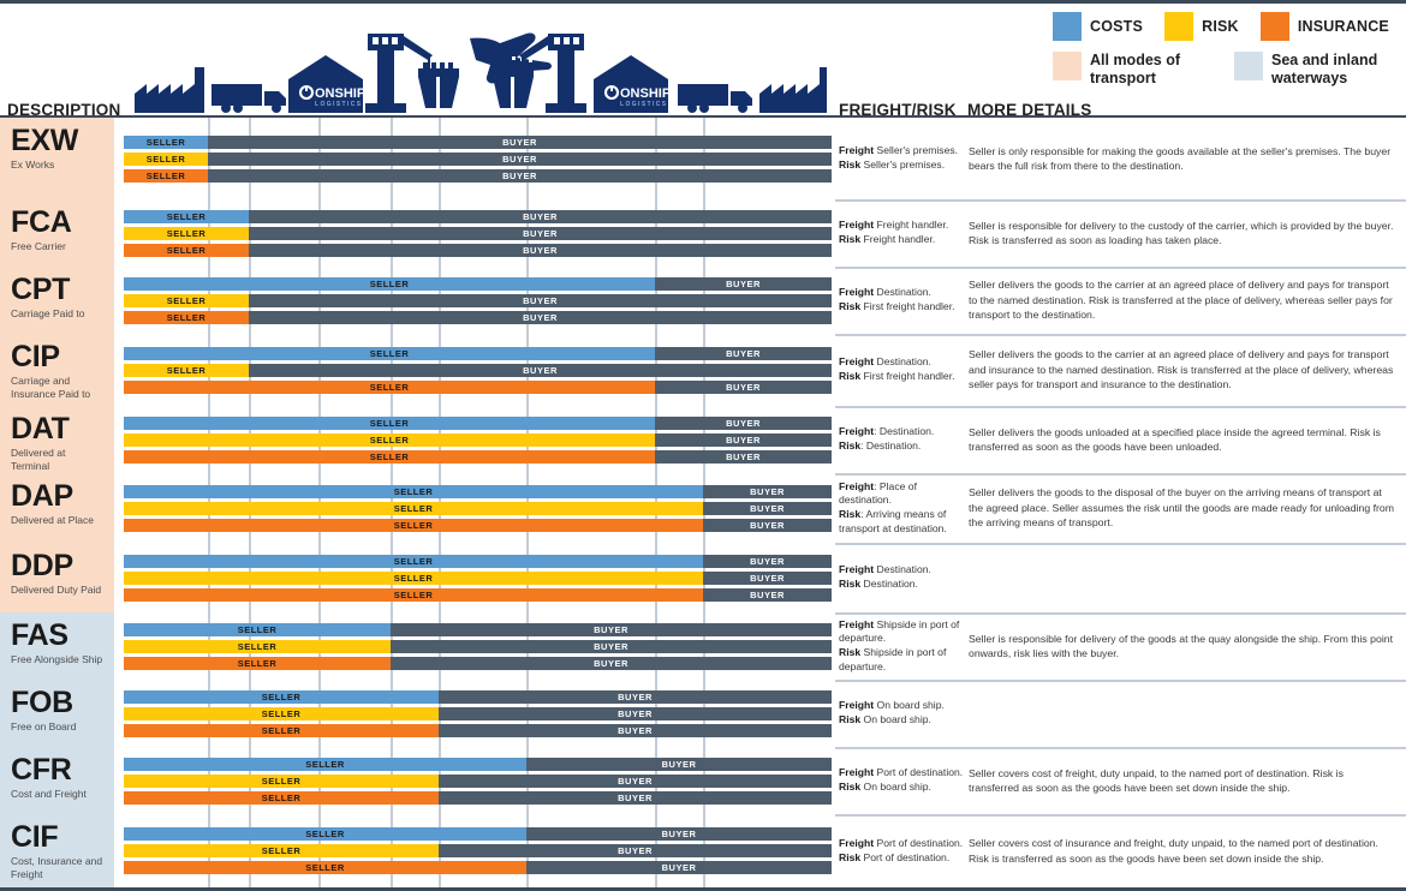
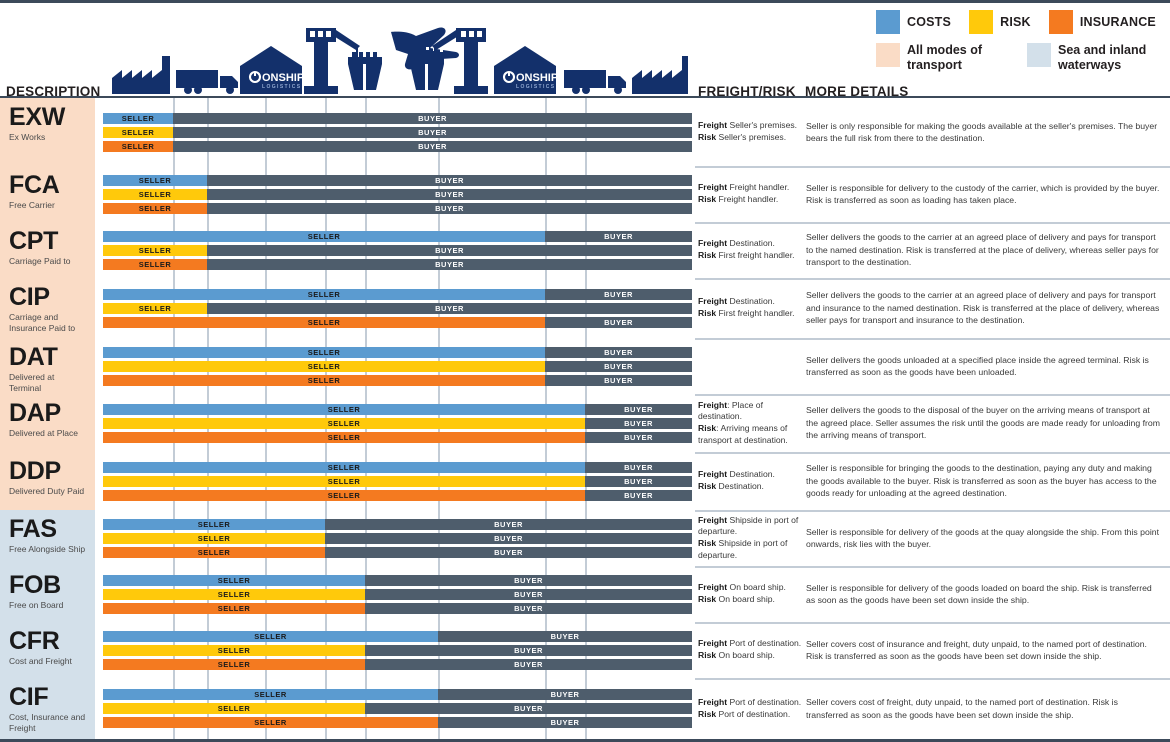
  COSTS
  RISK
  INSURANCE
  All modes of transport
  Sea and inland waterways
  ONSHIP
  ONSHIP
  DESCRIPTION
  FREIGHT/RISK
  MORE DETAILS
  EXW
  Ex Works
  SELLER
  BUYER
  SELLER
  BUYER
  SELLER
  BUYER
  Freight Seller's premises.
  Risk Seller's premises.
  Seller is only responsible for making the goods available at the seller's premises. The buyer bears the full risk from there to the destination.
  FCA
  Free Carrier
  SELLER
  BUYER
  SELLER
  BUYER
  SELLER
  BUYER
  Freight Freight handler.
  Risk Freight handler.
  Seller is responsible for delivery to the custody of the carrier, which is provided by the buyer. Risk is transferred as soon as loading has taken place.
  CPT
  Carriage Paid to
  SELLER
  BUYER
  SELLER
  BUYER
  SELLER
  BUYER
  Freight Destination.
  Risk First freight handler.
  Seller delivers the goods to the carrier at an agreed place of delivery and pays for transport to the named destination. Risk is transferred at the place of delivery, whereas seller pays for transport to the destination.
  CIP
  Carriage and Insurance Paid to
  SELLER
  BUYER
  SELLER
  BUYER
  SELLER
  BUYER
  Freight Destination.
  Risk First freight handler.
  Seller delivers the goods to the carrier at an agreed place of delivery and pays for transport and insurance to the named destination. Risk is transferred at the place of delivery, whereas seller pays for transport and insurance to the destination.
  DAT
  Delivered at Terminal
  SELLER
  BUYER
  SELLER
  BUYER
  SELLER
  BUYER
- Freight: Destination.
- Risk: Destination.
  Seller delivers the goods unloaded at a specified place inside the agreed terminal. Risk is transferred as soon as the goods have been unloaded.
  DAP
  Delivered at Place
  SELLER
  BUYER
  SELLER
  BUYER
  SELLER
  BUYER
  Freight: Place of destination.
  Risk: Arriving means of transport at destination.
  Seller delivers the goods to the disposal of the buyer on the arriving means of transport at the agreed place. Seller assumes the risk until the goods are made ready for unloading from the arriving means of transport.
  DDP
  Delivered Duty Paid
  SELLER
  BUYER
  SELLER
  BUYER
  SELLER
  BUYER
  Freight Destination.
  Risk Destination.
+ Seller is responsible for bringing the goods to the destination, paying any duty and making the goods available to the buyer. Risk is transferred as soon as the buyer has access to the goods ready for unloading at the agreed destination.
  FAS
  Free Alongside Ship
  SELLER
  BUYER
  SELLER
  BUYER
  SELLER
  BUYER
  Freight Shipside in port of departure.
  Risk Shipside in port of departure.
  Seller is responsible for delivery of the goods at the quay alongside the ship. From this point onwards, risk lies with the buyer.
  FOB
  Free on Board
  SELLER
  BUYER
  SELLER
  BUYER
  SELLER
  BUYER
  Freight On board ship.
  Risk On board ship.
+ Seller is responsible for delivery of the goods loaded on board the ship. Risk is transferred as soon as the goods have been set down inside the ship.
  CFR
  Cost and Freight
  SELLER
  BUYER
  SELLER
  BUYER
  SELLER
  BUYER
  Freight Port of destination.
  Risk On board ship.
- Seller covers cost of freight, duty unpaid, to the named port of destination. Risk is transferred as soon as the goods have been set down inside the ship.
+ Seller covers cost of insurance and freight, duty unpaid, to the named port of destination. Risk is transferred as soon as the goods have been set down inside the ship.
  CIF
  Cost, Insurance and Freight
  SELLER
  BUYER
  SELLER
  BUYER
  SELLER
  BUYER
  Freight Port of destination.
  Risk Port of destination.
- Seller covers cost of insurance and freight, duty unpaid, to the named port of destination. Risk is transferred as soon as the goods have been set down inside the ship.
+ Seller covers cost of freight, duty unpaid, to the named port of destination. Risk is transferred as soon as the goods have been set down inside the ship.
